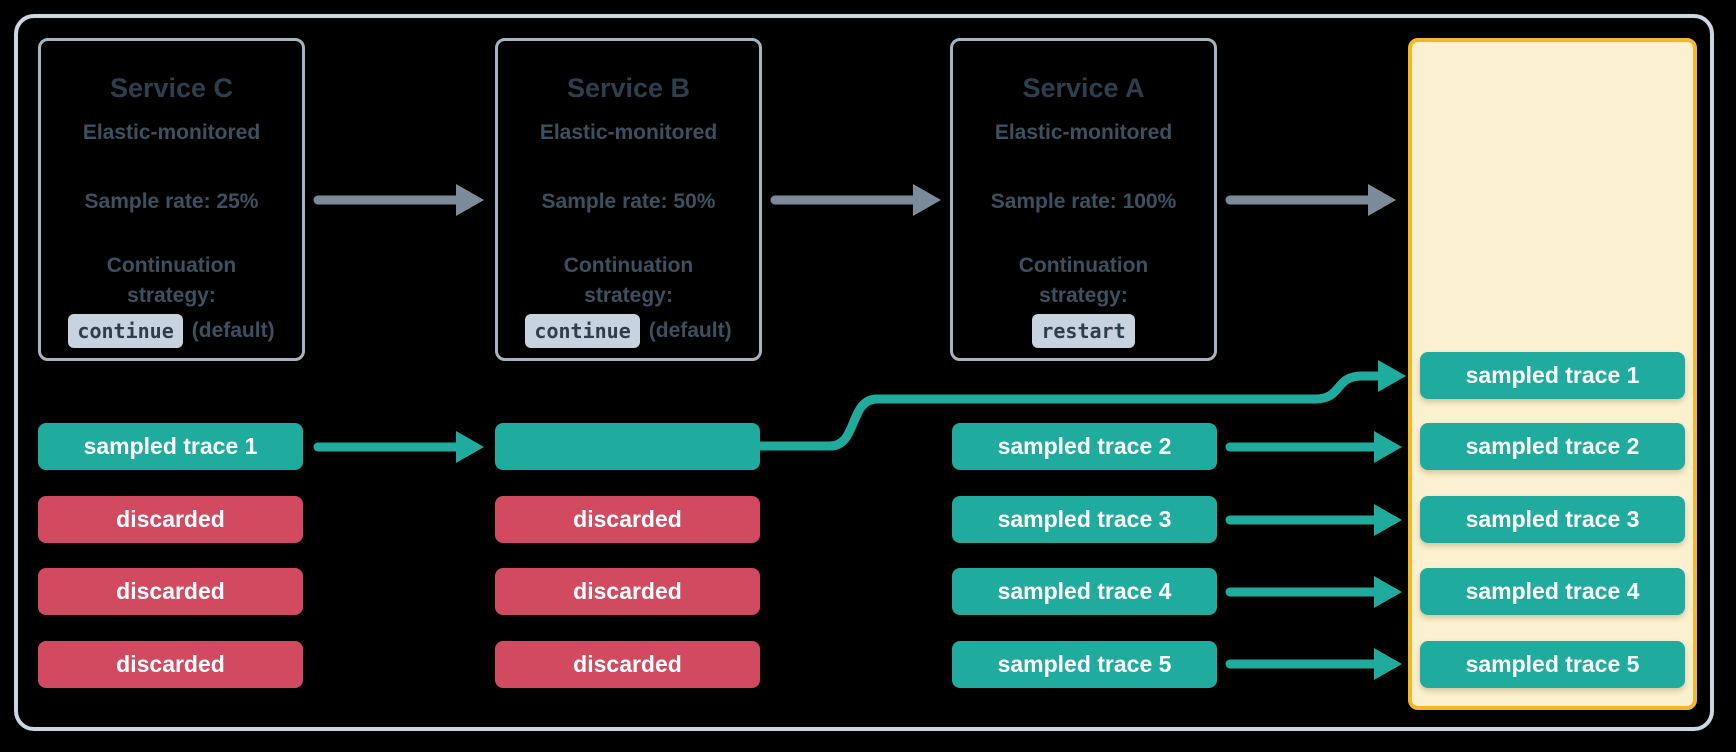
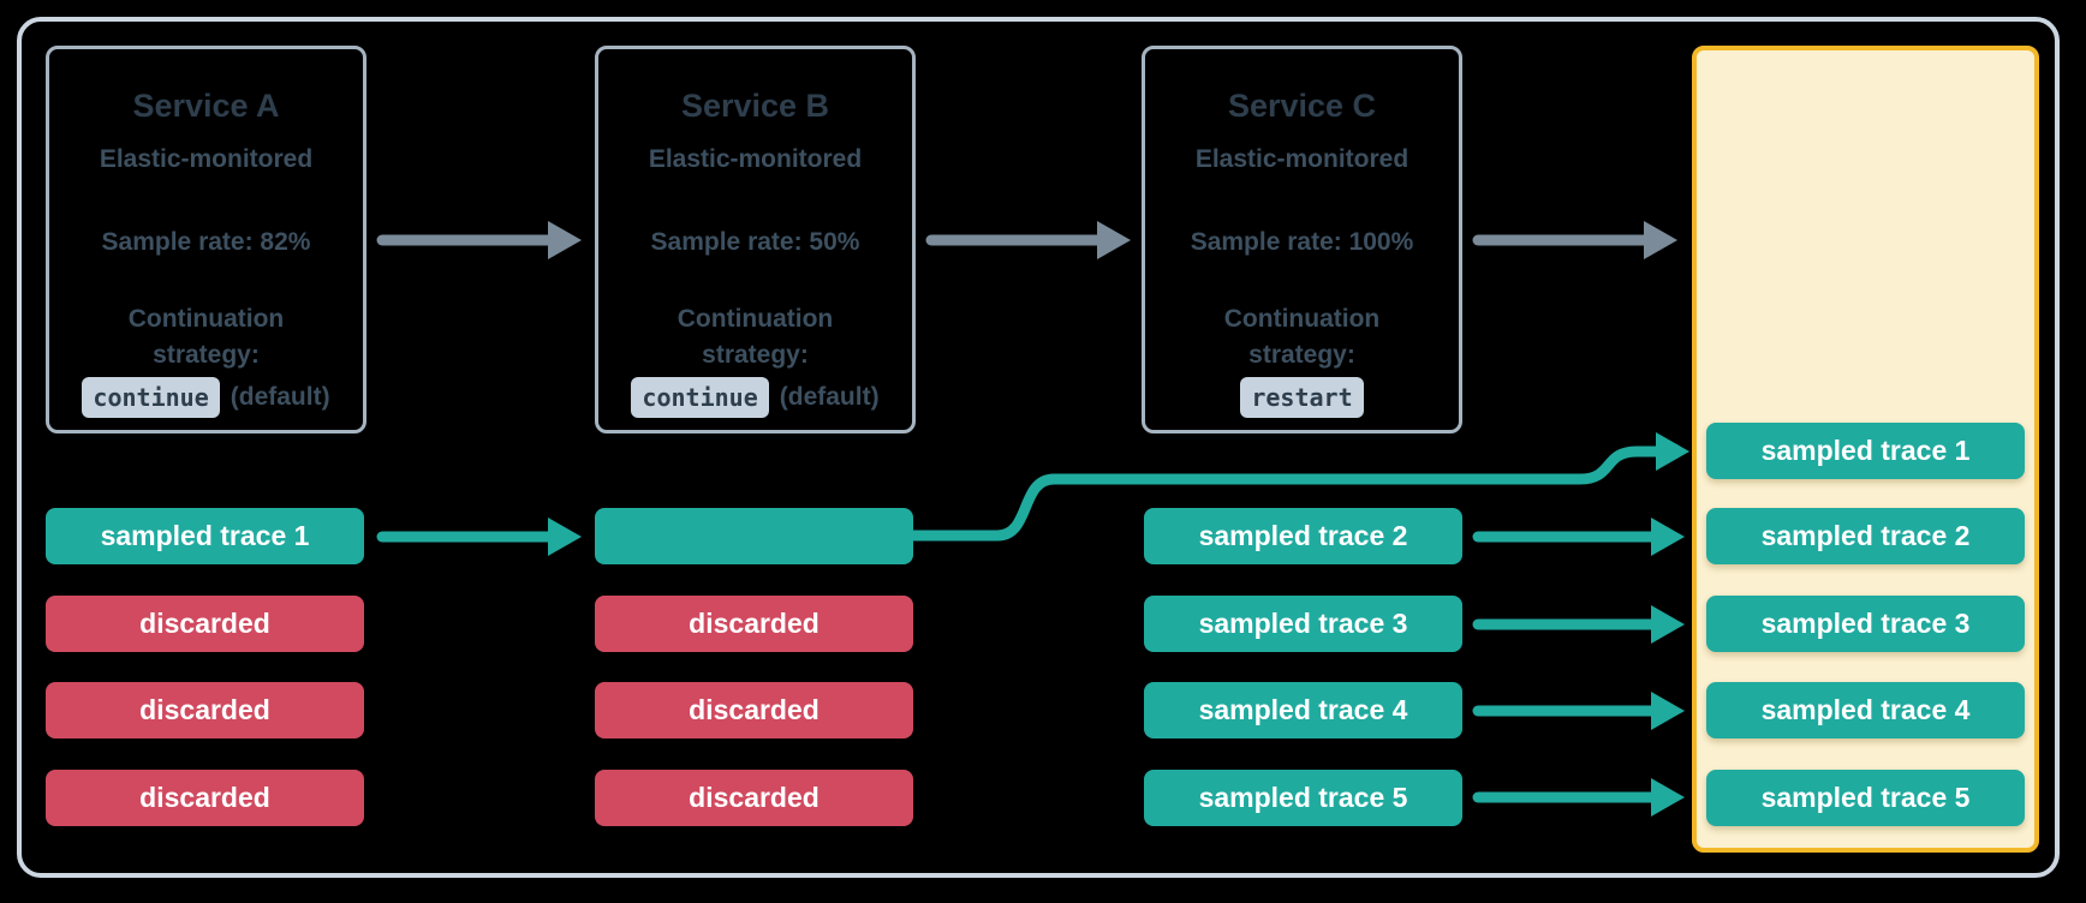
- Service C
+ Service A
  Elastic-monitored
- Sample rate: 25%
+ Sample rate: 82%
  Continuation strategy:
  continue
  (default)
  Service B
  Elastic-monitored
  Sample rate: 50%
  Continuation strategy:
  continue
  (default)
- Service A
+ Service C
  Elastic-monitored
  Sample rate: 100%
  Continuation strategy:
  restart
  sampled trace 1
  sampled trace 2
  sampled trace 3
  sampled trace 4
  sampled trace 5
  sampled trace 1
  discarded
  discarded
  discarded
  discarded
  discarded
  discarded
  sampled trace 2
  sampled trace 3
  sampled trace 4
  sampled trace 5
